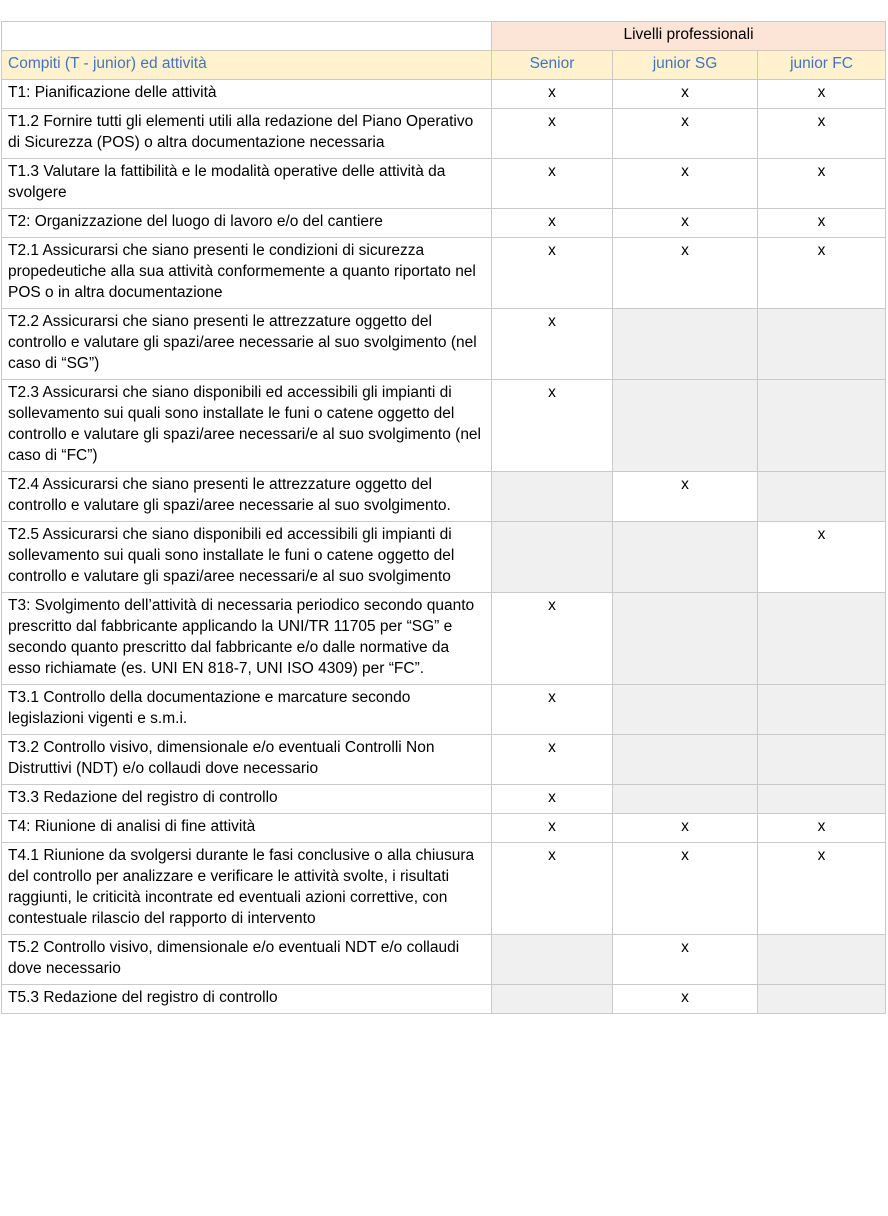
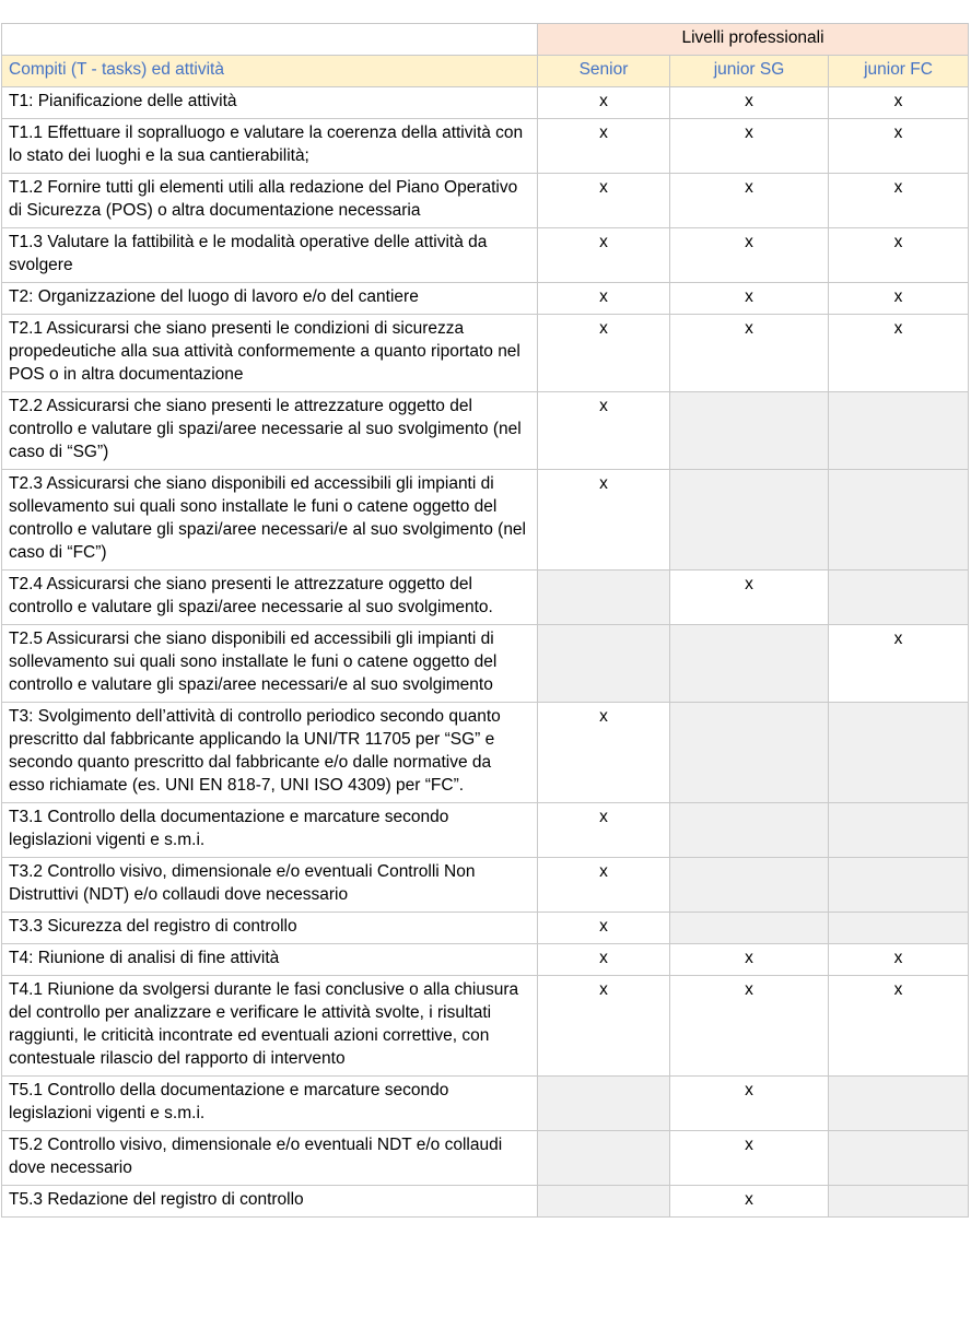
  	Livelli professionali
- Compiti (T - junior) ed attività	Senior	junior SG	junior FC
+ Compiti (T - tasks) ed attività	Senior	junior SG	junior FC
  T1: Pianificazione delle attività	x	x	x
+ T1.1 Effettuare il sopralluogo e valutare la coerenza della attività con lo stato dei luoghi e la sua cantierabilità;	x	x	x
  T1.2 Fornire tutti gli elementi utili alla redazione del Piano Operativo di Sicurezza (POS) o altra documentazione necessaria	x	x	x
  T1.3 Valutare la fattibilità e le modalità operative delle attività da svolgere	x	x	x
  T2: Organizzazione del luogo di lavoro e/o del cantiere	x	x	x
  T2.1 Assicurarsi che siano presenti le condizioni di sicurezza propedeutiche alla sua attività conformemente a quanto riportato nel POS o in altra documentazione	x	x	x
  T2.2 Assicurarsi che siano presenti le attrezzature oggetto del controllo e valutare gli spazi/aree necessarie al suo svolgimento (nel caso di “SG”)	x
  T2.3 Assicurarsi che siano disponibili ed accessibili gli impianti di sollevamento sui quali sono installate le funi o catene oggetto del controllo e valutare gli spazi/aree necessari/e al suo svolgimento (nel caso di “FC”)	x
  T2.4 Assicurarsi che siano presenti le attrezzature oggetto del controllo e valutare gli spazi/aree necessarie al suo svolgimento.		x
  T2.5 Assicurarsi che siano disponibili ed accessibili gli impianti di sollevamento sui quali sono installate le funi o catene oggetto del controllo e valutare gli spazi/aree necessari/e al suo svolgimento			x
- T3: Svolgimento dell’attività di necessaria periodico secondo quanto prescritto dal fabbricante applicando la UNI/TR 11705 per “SG” e secondo quanto prescritto dal fabbricante e/o dalle normative da esso richiamate (es. UNI EN 818-7, UNI ISO 4309) per “FC”.	x
+ T3: Svolgimento dell’attività di controllo periodico secondo quanto prescritto dal fabbricante applicando la UNI/TR 11705 per “SG” e secondo quanto prescritto dal fabbricante e/o dalle normative da esso richiamate (es. UNI EN 818-7, UNI ISO 4309) per “FC”.	x
  T3.1 Controllo della documentazione e marcature secondo legislazioni vigenti e s.m.i.	x
  T3.2 Controllo visivo, dimensionale e/o eventuali Controlli Non Distruttivi (NDT) e/o collaudi dove necessario	x
- T3.3 Redazione del registro di controllo	x
+ T3.3 Sicurezza del registro di controllo	x
  T4: Riunione di analisi di fine attività	x	x	x
  T4.1 Riunione da svolgersi durante le fasi conclusive o alla chiusura del controllo per analizzare e verificare le attività svolte, i risultati raggiunti, le criticità incontrate ed eventuali azioni correttive, con contestuale rilascio del rapporto di intervento	x	x	x
+ T5.1 Controllo della documentazione e marcature secondo legislazioni vigenti e s.m.i.		x
  T5.2 Controllo visivo, dimensionale e/o eventuali NDT e/o collaudi dove necessario		x
  T5.3 Redazione del registro di controllo		x
